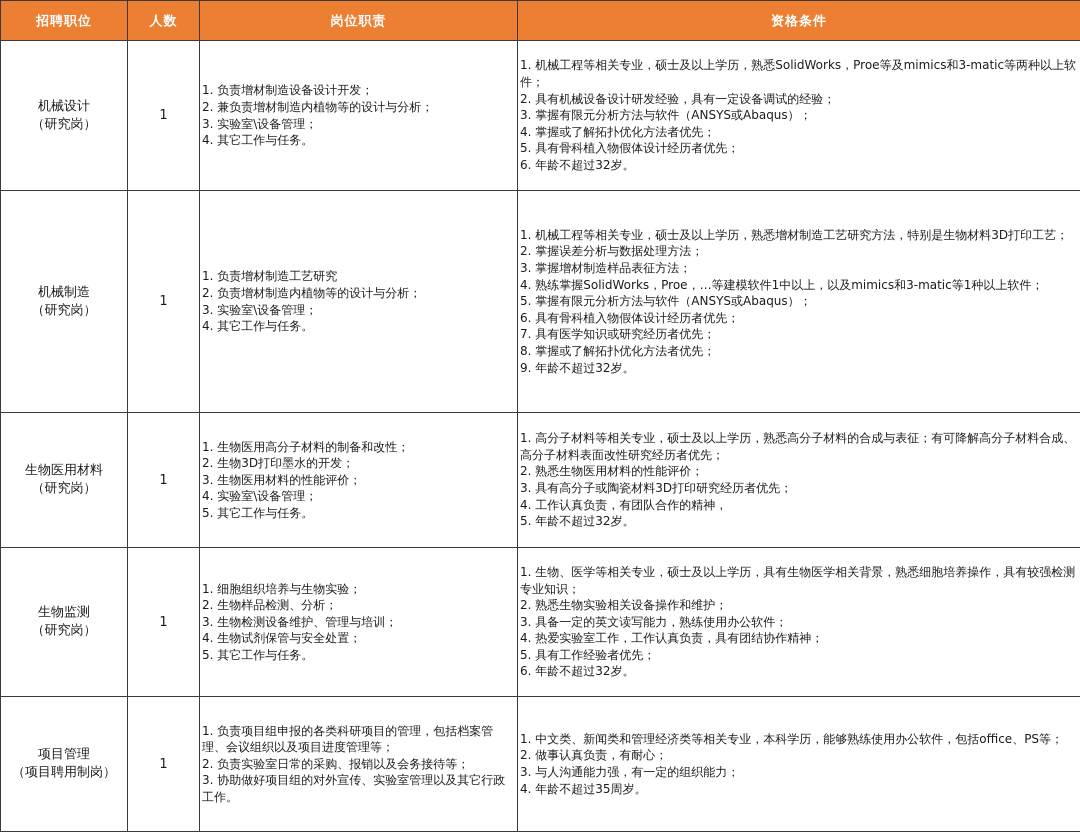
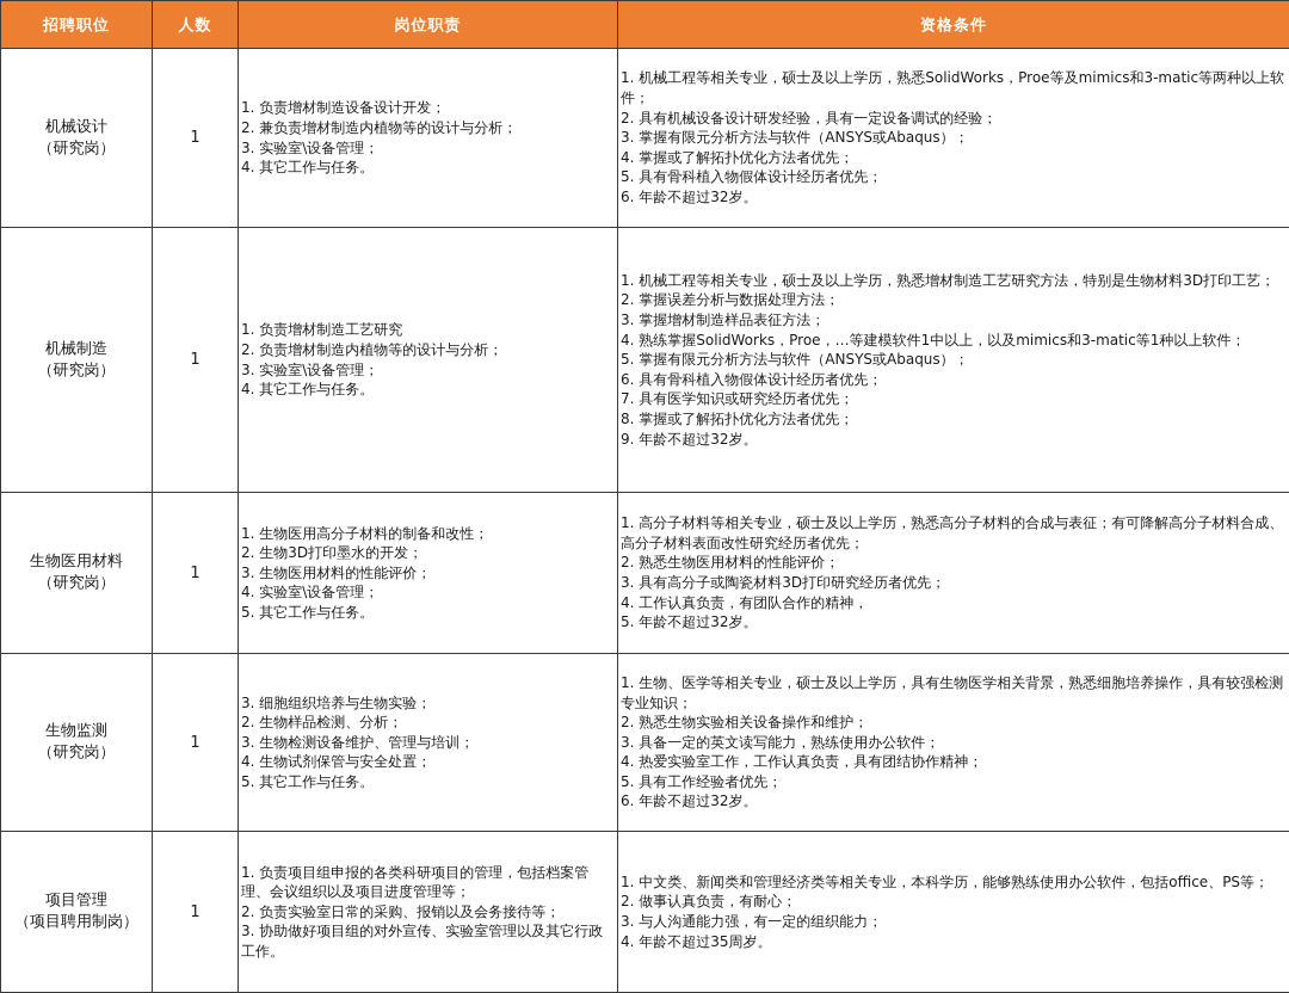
  招聘职位	人数	岗位职责	资格条件
  机械设计 （研究岗）	1	1. 负责增材制造设备设计开发； 2. 兼负责增材制造内植物等的设计与分析； 3. 实验室\设备管理； 4. 其它工作与任务。	1. 机械工程等相关专业，硕士及以上学历，熟悉SolidWorks，Proe等及mimics和3-matic等两种以上软件； 2. 具有机械设备设计研发经验，具有一定设备调试的经验； 3. 掌握有限元分析方法与软件（ANSYS或Abaqus）； 4. 掌握或了解拓扑优化方法者优先； 5. 具有骨科植入物假体设计经历者优先； 6. 年龄不超过32岁。
  机械制造 （研究岗）	1	1. 负责增材制造工艺研究 2. 负责增材制造内植物等的设计与分析； 3. 实验室\设备管理； 4. 其它工作与任务。	1. 机械工程等相关专业，硕士及以上学历，熟悉增材制造工艺研究方法，特别是生物材料3D打印工艺； 2. 掌握误差分析与数据处理方法； 3. 掌握增材制造样品表征方法； 4. 熟练掌握SolidWorks，Proe，…等建模软件1中以上，以及mimics和3-matic等1种以上软件； 5. 掌握有限元分析方法与软件（ANSYS或Abaqus）； 6. 具有骨科植入物假体设计经历者优先； 7. 具有医学知识或研究经历者优先； 8. 掌握或了解拓扑优化方法者优先； 9. 年龄不超过32岁。
  生物医用材料 （研究岗）	1	1. 生物医用高分子材料的制备和改性； 2. 生物3D打印墨水的开发； 3. 生物医用材料的性能评价； 4. 实验室\设备管理； 5. 其它工作与任务。	1. 高分子材料等相关专业，硕士及以上学历，熟悉高分子材料的合成与表征；有可降解高分子材料合成、高分子材料表面改性研究经历者优先； 2. 熟悉生物医用材料的性能评价； 3. 具有高分子或陶瓷材料3D打印研究经历者优先； 4. 工作认真负责，有团队合作的精神， 5. 年龄不超过32岁。
- 生物监测 （研究岗）	1	1. 细胞组织培养与生物实验； 2. 生物样品检测、分析； 3. 生物检测设备维护、管理与培训； 4. 生物试剂保管与安全处置； 5. 其它工作与任务。	1. 生物、医学等相关专业，硕士及以上学历，具有生物医学相关背景，熟悉细胞培养操作，具有较强检测专业知识； 2. 熟悉生物实验相关设备操作和维护； 3. 具备一定的英文读写能力，熟练使用办公软件； 4. 热爱实验室工作，工作认真负责，具有团结协作精神； 5. 具有工作经验者优先； 6. 年龄不超过32岁。
+ 生物监测 （研究岗）	1	3. 细胞组织培养与生物实验； 2. 生物样品检测、分析； 3. 生物检测设备维护、管理与培训； 4. 生物试剂保管与安全处置； 5. 其它工作与任务。	1. 生物、医学等相关专业，硕士及以上学历，具有生物医学相关背景，熟悉细胞培养操作，具有较强检测专业知识； 2. 熟悉生物实验相关设备操作和维护； 3. 具备一定的英文读写能力，熟练使用办公软件； 4. 热爱实验室工作，工作认真负责，具有团结协作精神； 5. 具有工作经验者优先； 6. 年龄不超过32岁。
  项目管理 （项目聘用制岗）	1	1. 负责项目组申报的各类科研项目的管理，包括档案管理、会议组织以及项目进度管理等； 2. 负责实验室日常的采购、报销以及会务接待等； 3. 协助做好项目组的对外宣传、实验室管理以及其它行政工作。	1. 中文类、新闻类和管理经济类等相关专业，本科学历，能够熟练使用办公软件，包括office、PS等； 2. 做事认真负责，有耐心； 3. 与人沟通能力强，有一定的组织能力； 4. 年龄不超过35周岁。
